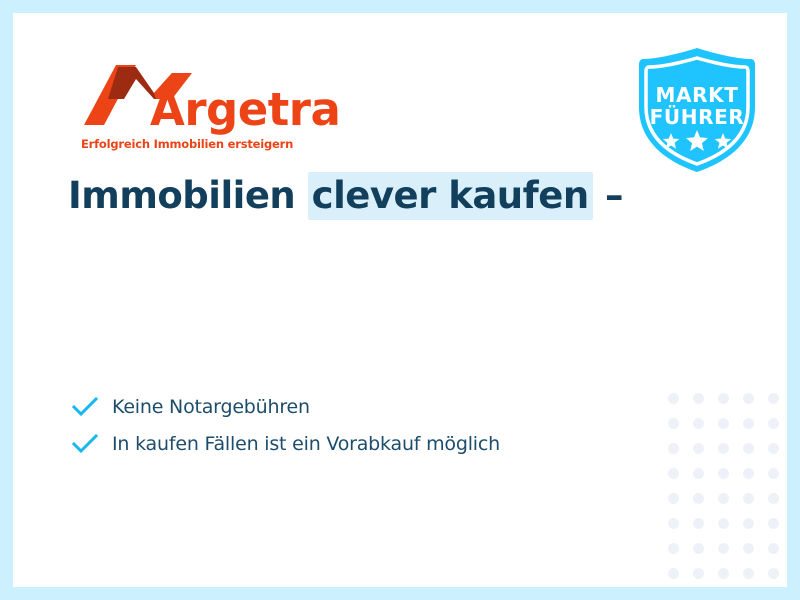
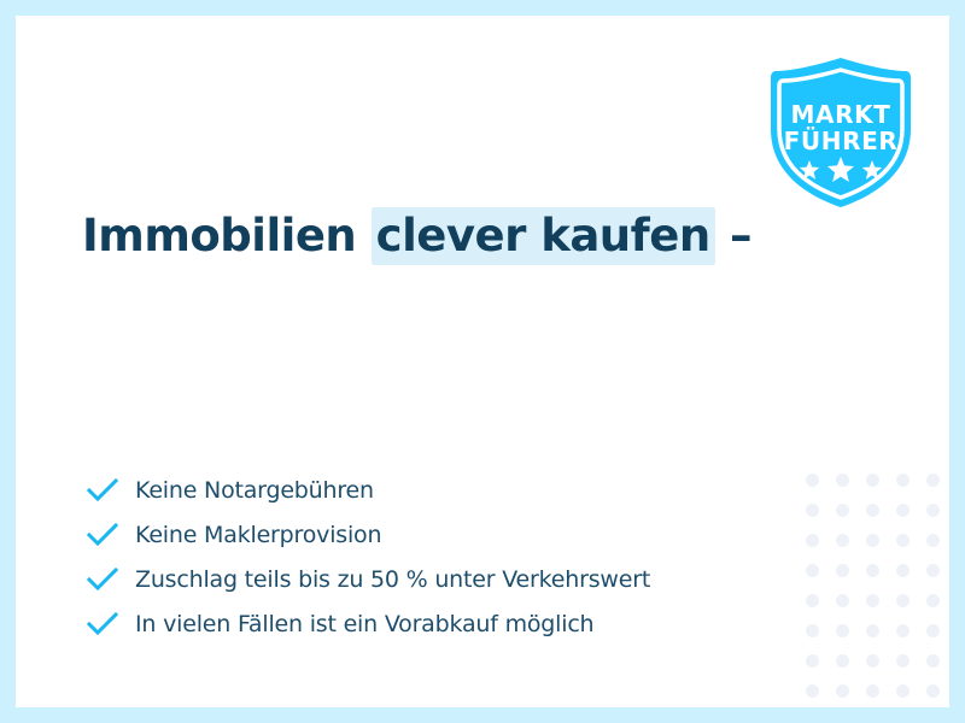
- Argetra
- Erfolgreich Immobilien ersteigern
  MARKT
  FÜHRER
  Immobilien clever kaufen –
  Keine Notargebühren
+ Keine Maklerprovision
+ Zuschlag teils bis zu 50 % unter Verkehrswert
- In kaufen Fällen ist ein Vorabkauf möglich
+ In vielen Fällen ist ein Vorabkauf möglich
